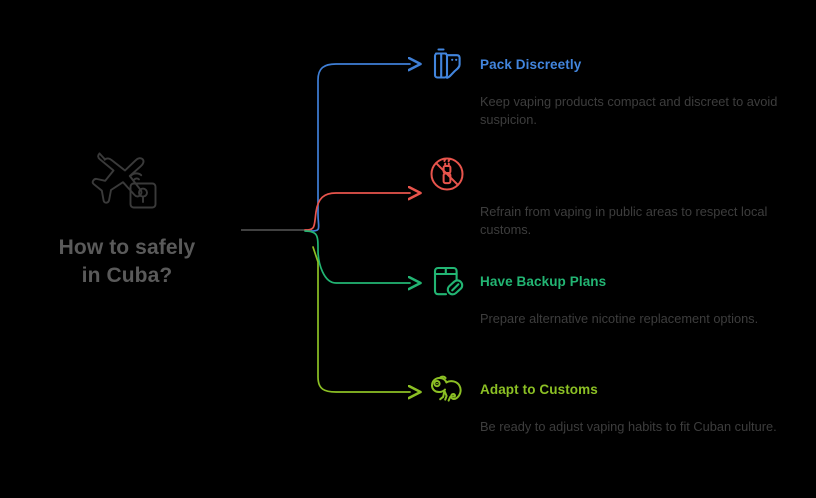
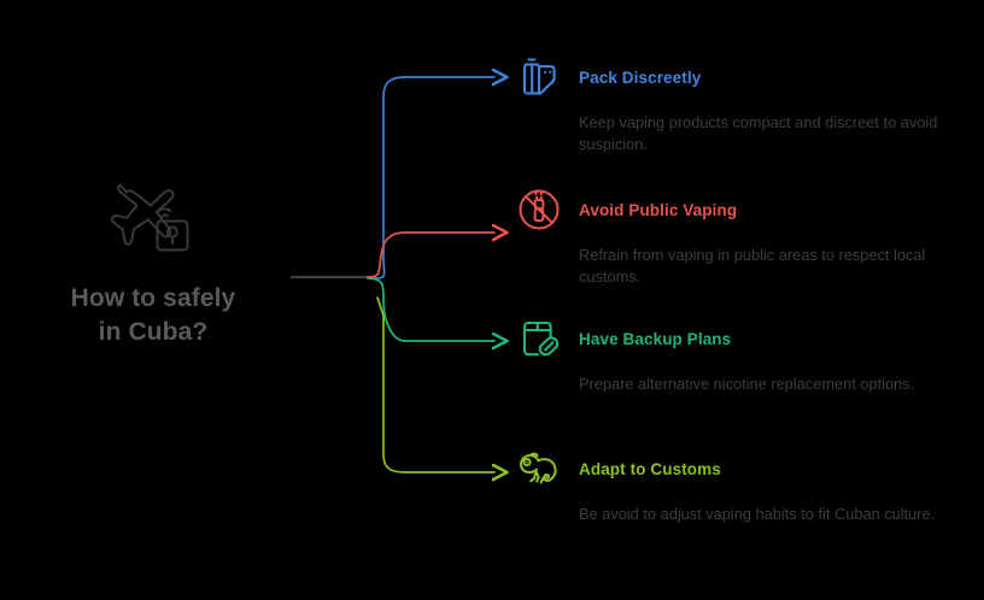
  How to safely
  in Cuba?
  Pack Discreetly
  Keep vaping products compact and discreet to avoid suspicion.
+ Avoid Public Vaping
  Refrain from vaping in public areas to respect local customs.
  Have Backup Plans
  Prepare alternative nicotine replacement options.
  Adapt to Customs
- Be ready to adjust vaping habits to fit Cuban culture.
+ Be avoid to adjust vaping habits to fit Cuban culture.
